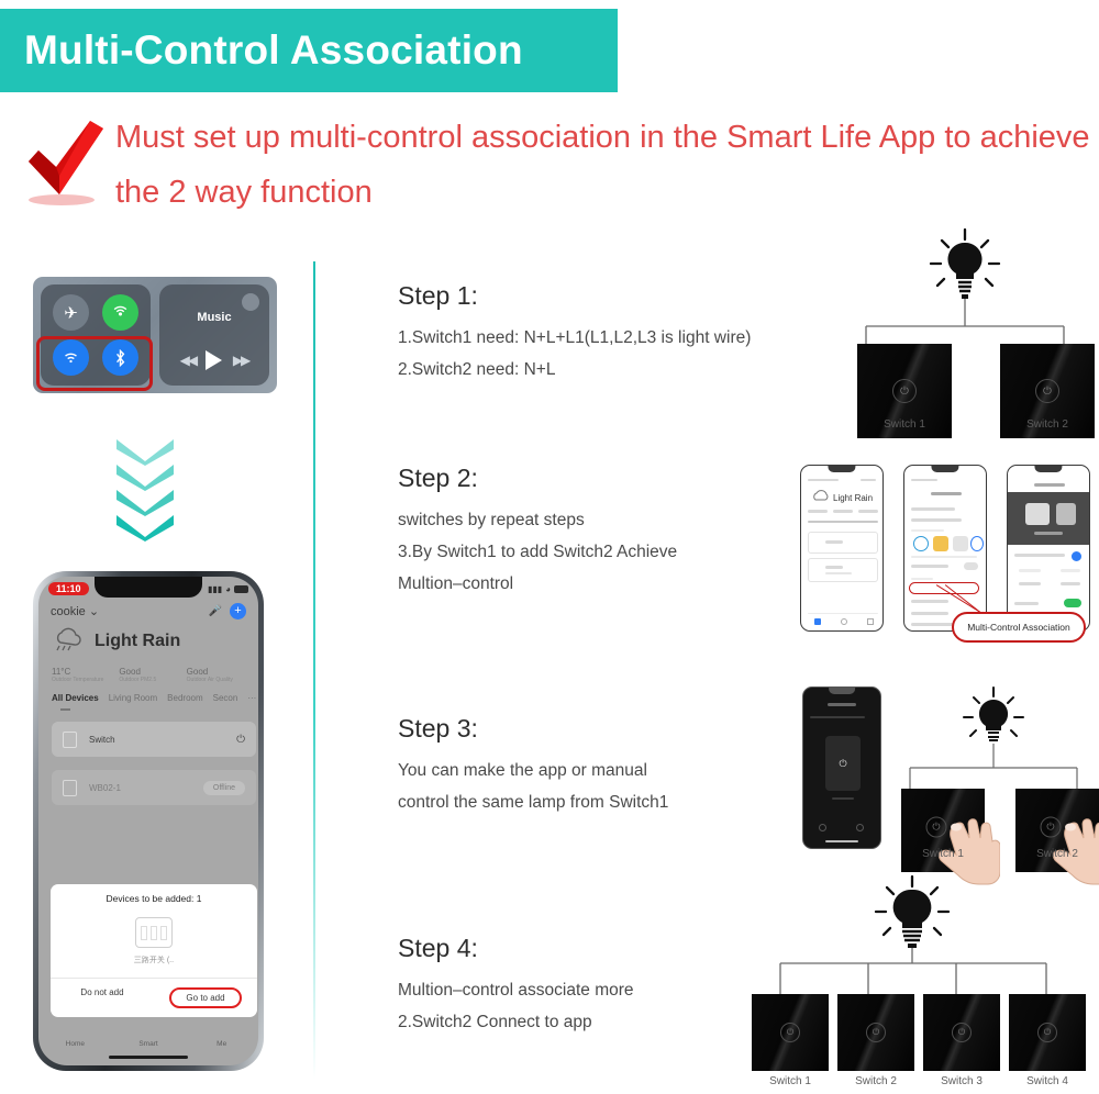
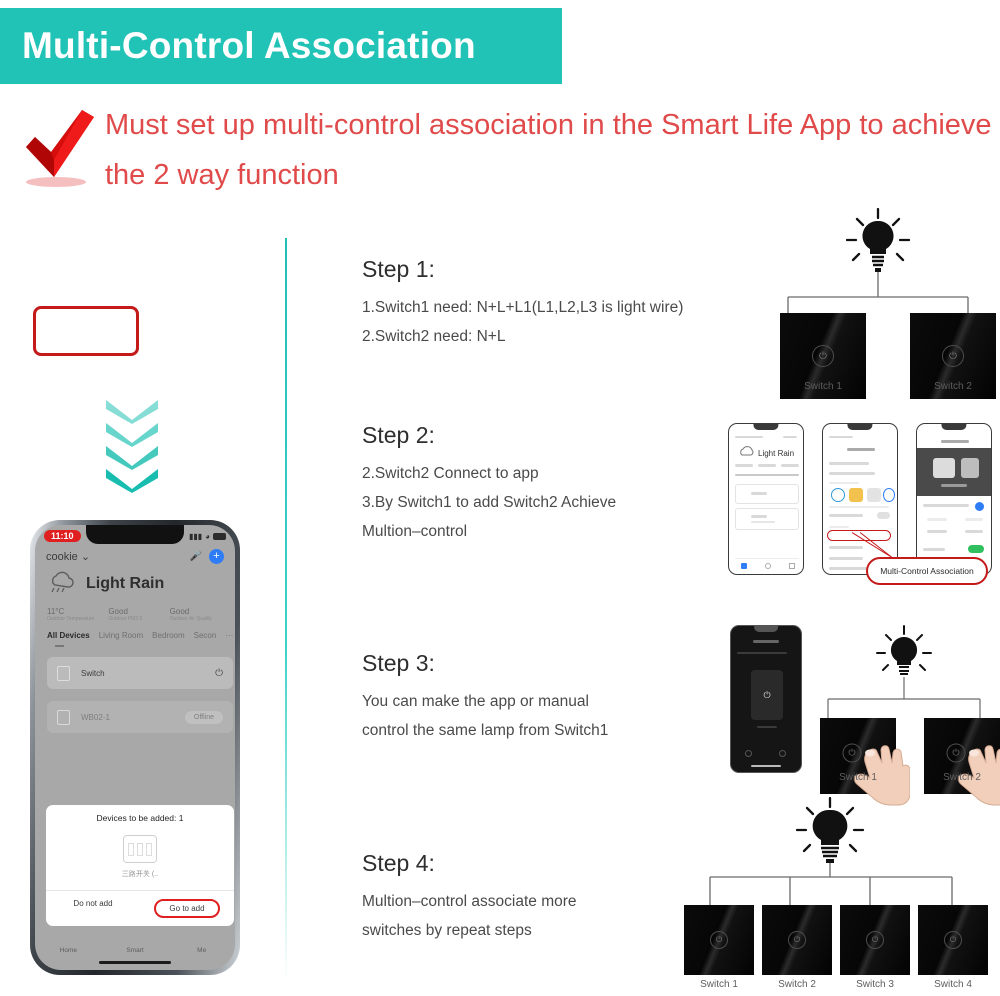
  Multi-Control Association
  Must set up multi-control association in the Smart Life App to achieve the 2 way function
- ✈
- Music
- ◀◀
- ▶▶
  11:10
  ▮▮▮
  ◕
  cookie ⌄
  🎤
  +
  Light Rain
  11°C
  Good
  Good
  All Devices
  Living Room
  Bedroom
  Secon
  ···
  Switch
  ⏻
  WB02-1
  Devices to be added: 1
  Do not add
  Go to add
  Step 1:
  1.Switch1 need: N+L+L1(L1,L2,L3 is light wire)
  2.Switch2 need: N+L
  ⏻
  ⏻
  Switch 1
  Switch 2
  Step 2:
- switches by repeat steps
+ 2.Switch2 Connect to app
  3.By Switch1 to add Switch2 Achieve
  Multion–control
  Light Rain
  Multi-Control Association
  Step 3:
  You can make the app or manual
  control the same lamp from Switch1
  ⏻
  ⏻
  ⏻
  Switch 1
  Switch 2
  Step 4:
  Multion–control associate more
- 2.Switch2 Connect to app
+ switches by repeat steps
  ⏻
  ⏻
  ⏻
  ⏻
  Switch 1
  Switch 2
  Switch 3
  Switch 4
